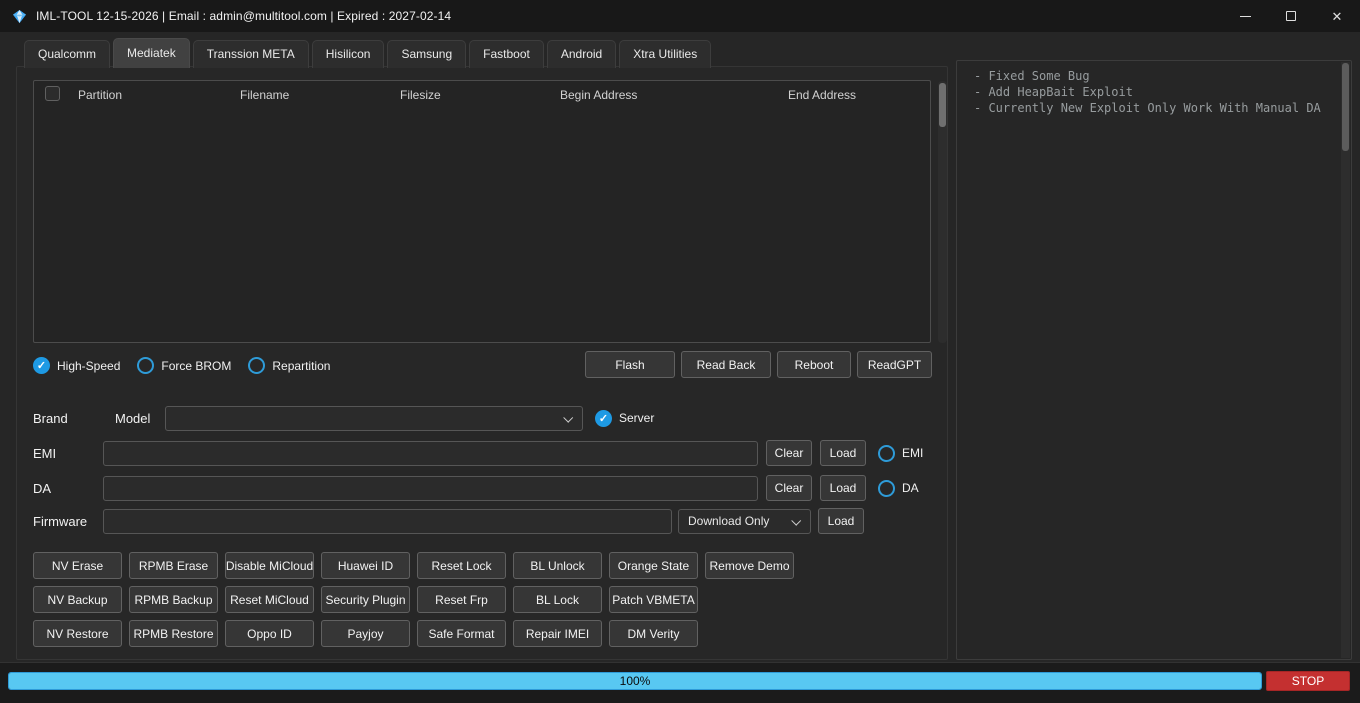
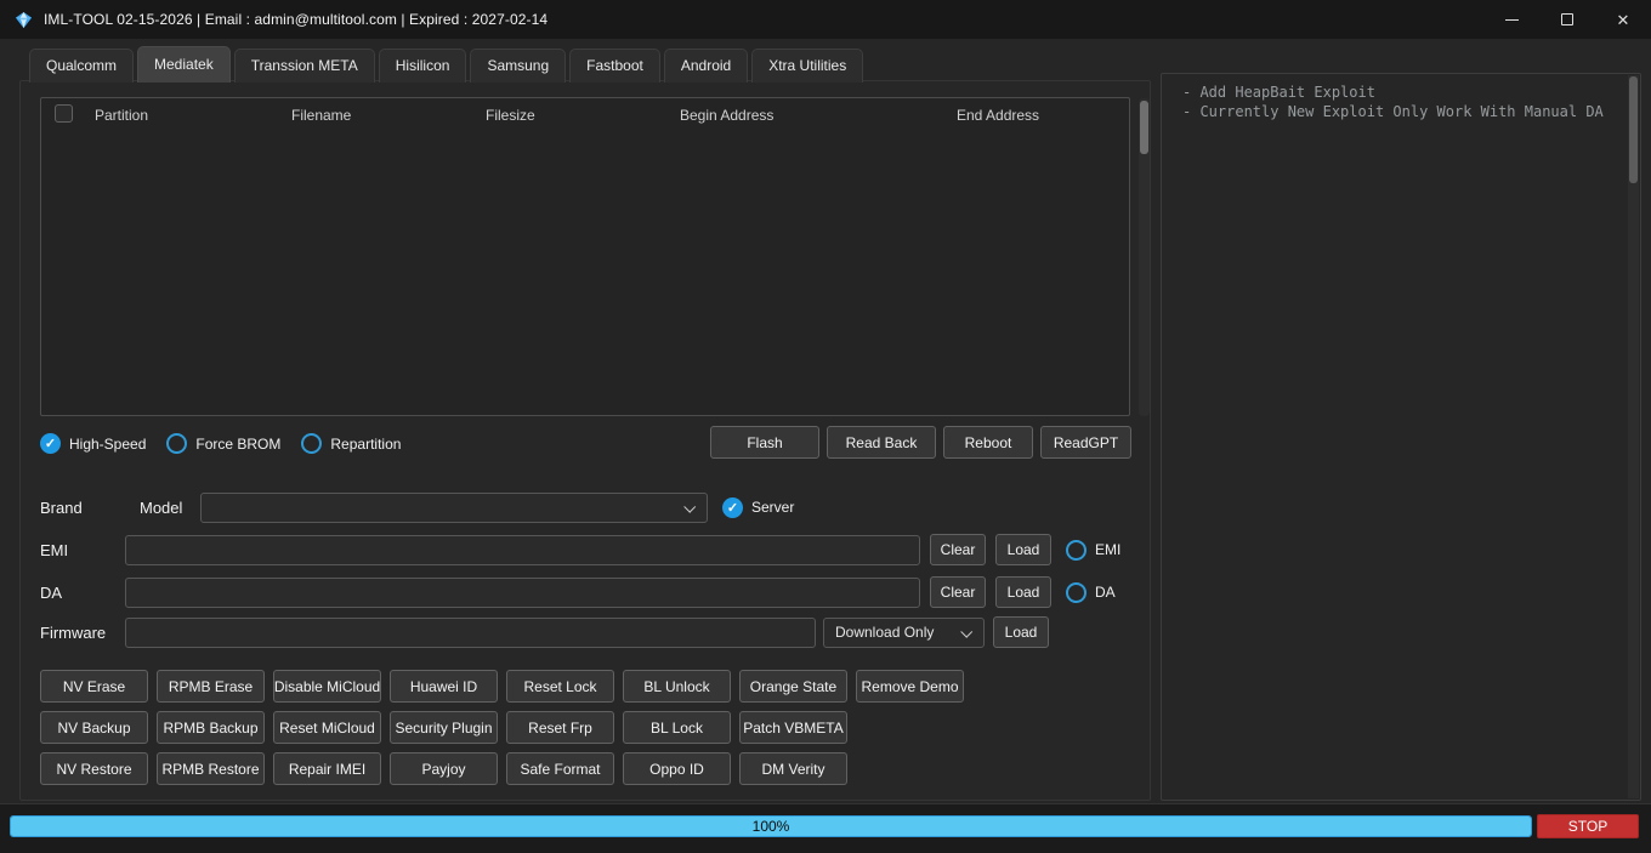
- IML-TOOL 12-15-2026 | Email : admin@multitool.com | Expired : 2027-02-14
+ IML-TOOL 02-15-2026 | Email : admin@multitool.com | Expired : 2027-02-14
  ✕
  Qualcomm
  Mediatek
  Transsion META
  Hisilicon
  Samsung
  Fastboot
  Android
  Xtra Utilities
  Partition
  Filename
  Filesize
  Begin Address
  End Address
  High-Speed
  Force BROM
  Repartition
  Flash
  Read Back
  Reboot
  ReadGPT
  Brand
  Model
  Server
  EMI
  Clear
  Load
  EMI
  DA
  Clear
  Load
  DA
  Firmware
  Download Only
  Load
  NV Erase
  RPMB Erase
  Disable MiCloud
  Huawei ID
  Reset Lock
  BL Unlock
  Orange State
  Remove Demo
  NV Backup
  RPMB Backup
  Reset MiCloud
  Security Plugin
  Reset Frp
  BL Lock
  Patch VBMETA
  NV Restore
  RPMB Restore
- Oppo ID
+ Repair IMEI
  Payjoy
  Safe Format
- Repair IMEI
+ Oppo ID
  DM Verity
- - Fixed Some Bug
  - Add HeapBait Exploit
  - Currently New Exploit Only Work With Manual DA
  100%
  STOP
